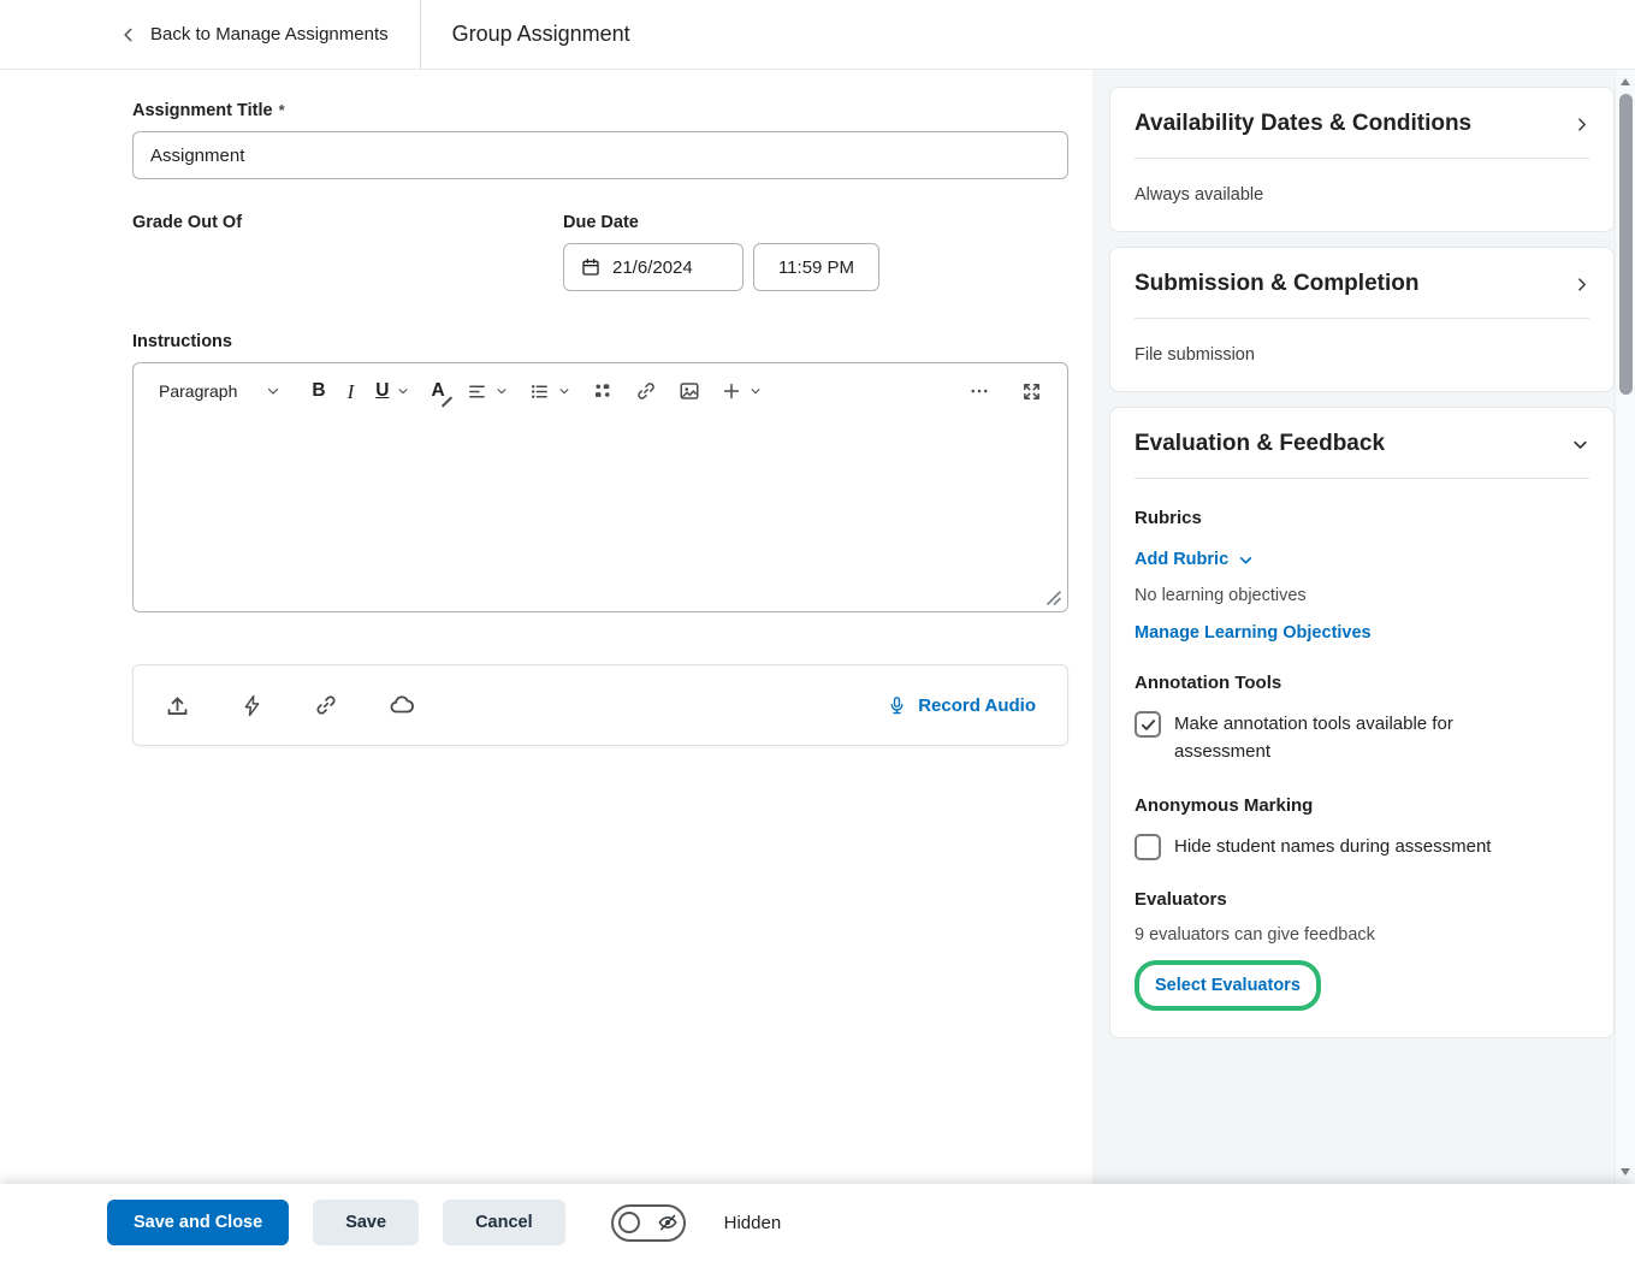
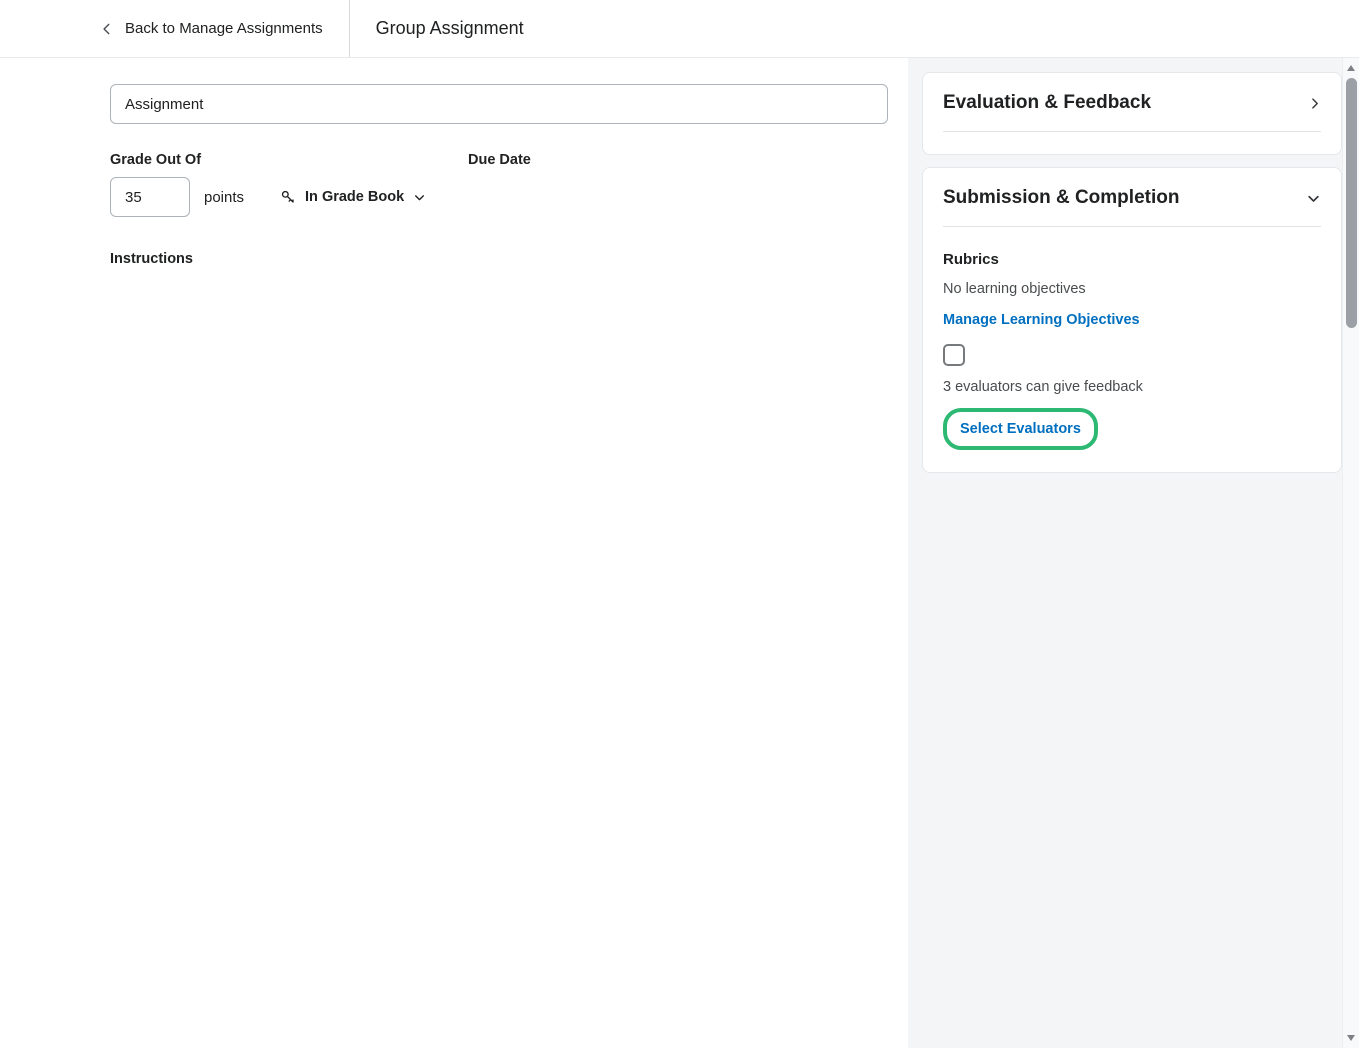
  Back to Manage Assignments
  Group Assignment
- Assignment Title
- *
  Assignment
  Grade Out Of
+ 35
+ points
+ In Grade Book
  Due Date
- 21/6/2024
- 11:59 PM
  Instructions
- Paragraph
- B
- I
- U
- A
- Record Audio
- Availability Dates & Conditions
- Always available
- Submission & Completion
+ Evaluation & Feedback
- File submission
- Evaluation & Feedback
+ Submission & Completion
  Rubrics
- Add Rubric
  No learning objectives
  Manage Learning Objectives
- Annotation Tools
- Make annotation tools available for assessment
- Anonymous Marking
- Hide student names during assessment
- Evaluators
- 9 evaluators can give feedback
+ 3 evaluators can give feedback
  Select Evaluators
- Save and Close
- Save
- Cancel
- Hidden
